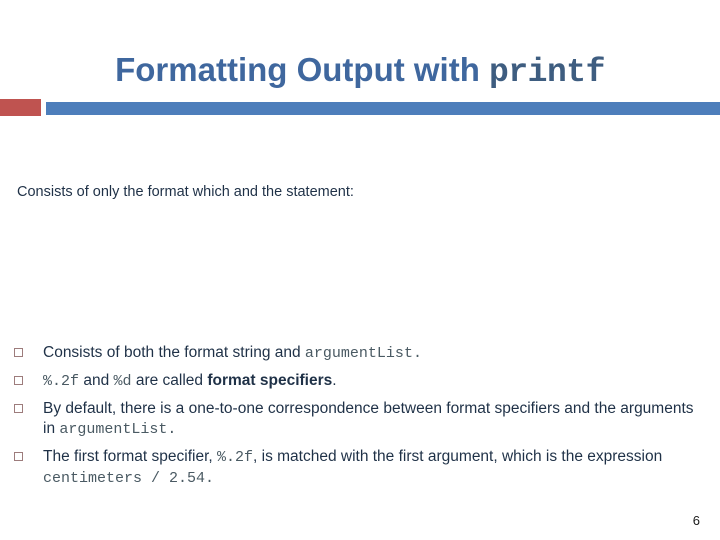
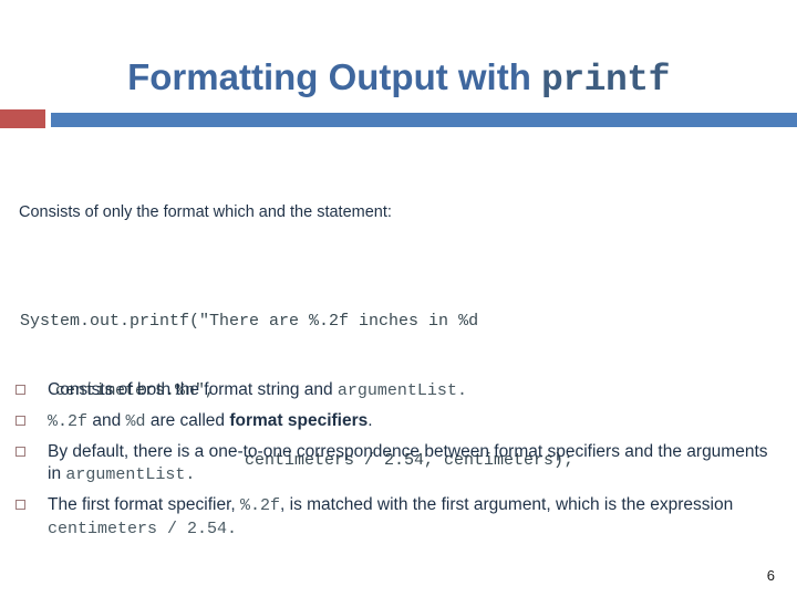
  Formatting Output with printf
  Consists of only the format which and the statement:
+ System.out.printf("There are %.2f inches in %d
+ centimeters.%n",
+ centimeters / 2.54, centimeters);
  Consists of both the format string and argumentList.
  %.2f and %d are called format specifiers.
  By default, there is a one-to-one correspondence between format specifiers and the arguments in argumentList.
  The first format specifier, %.2f, is matched with the first argument, which is the expression centimeters / 2.54.
  6
